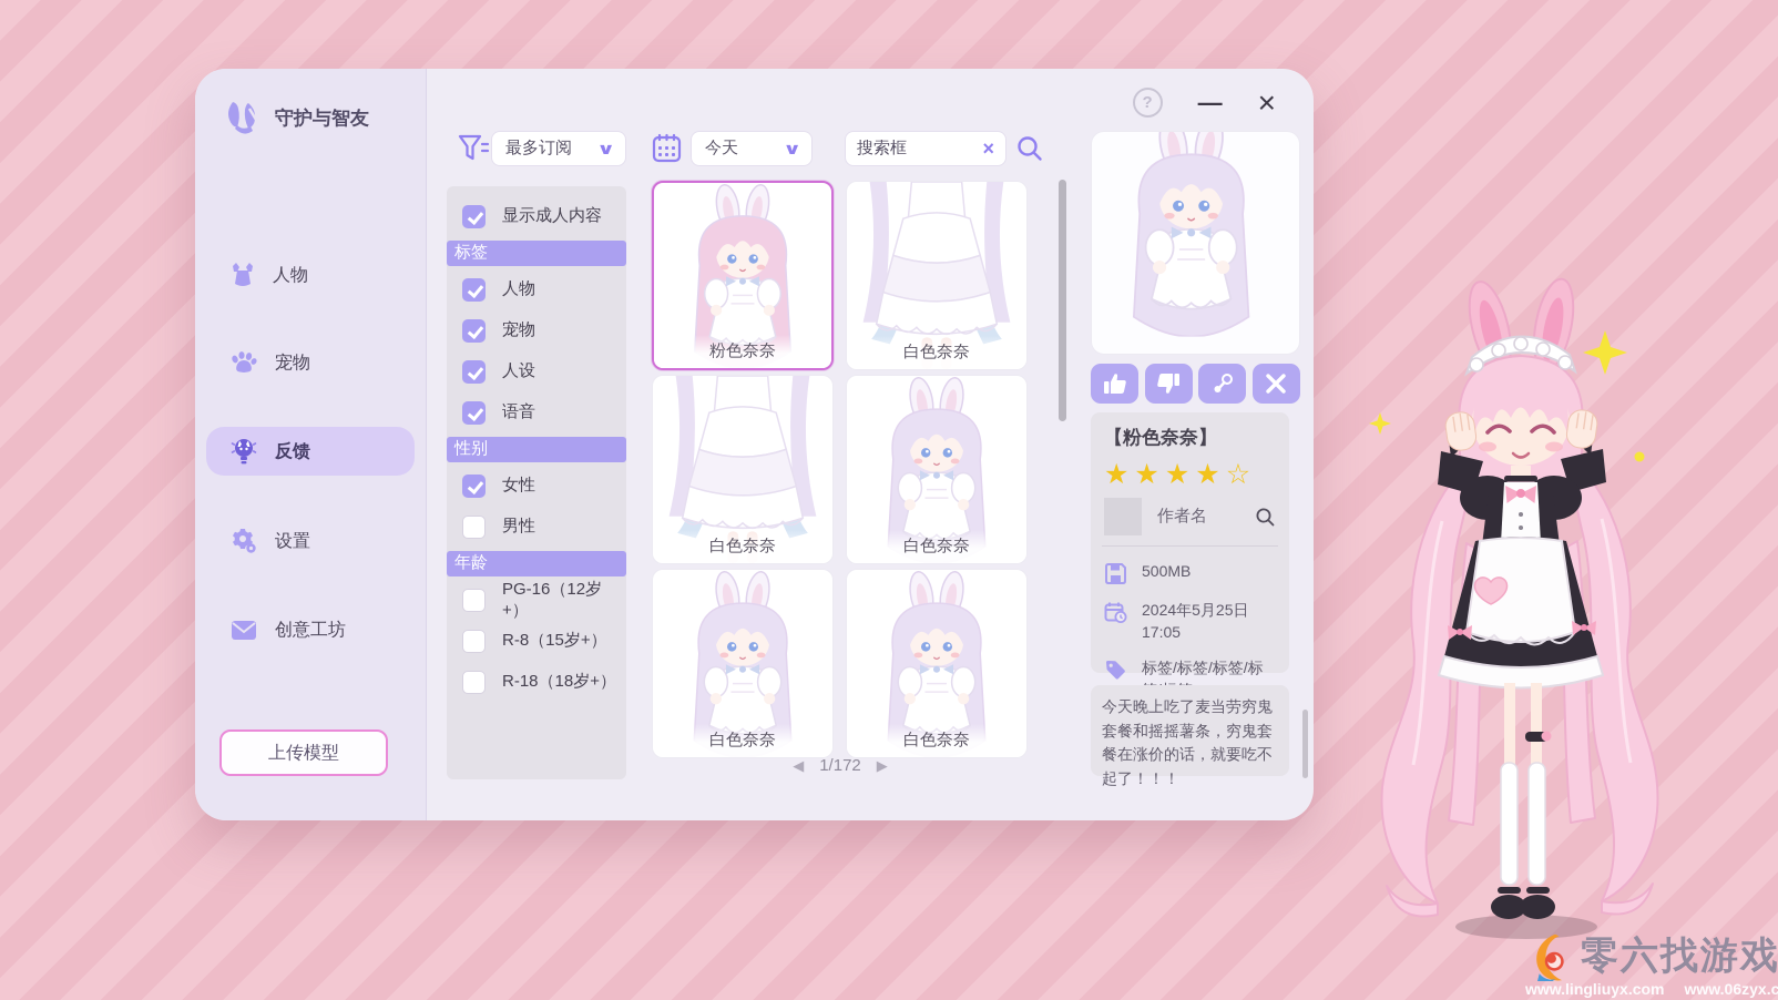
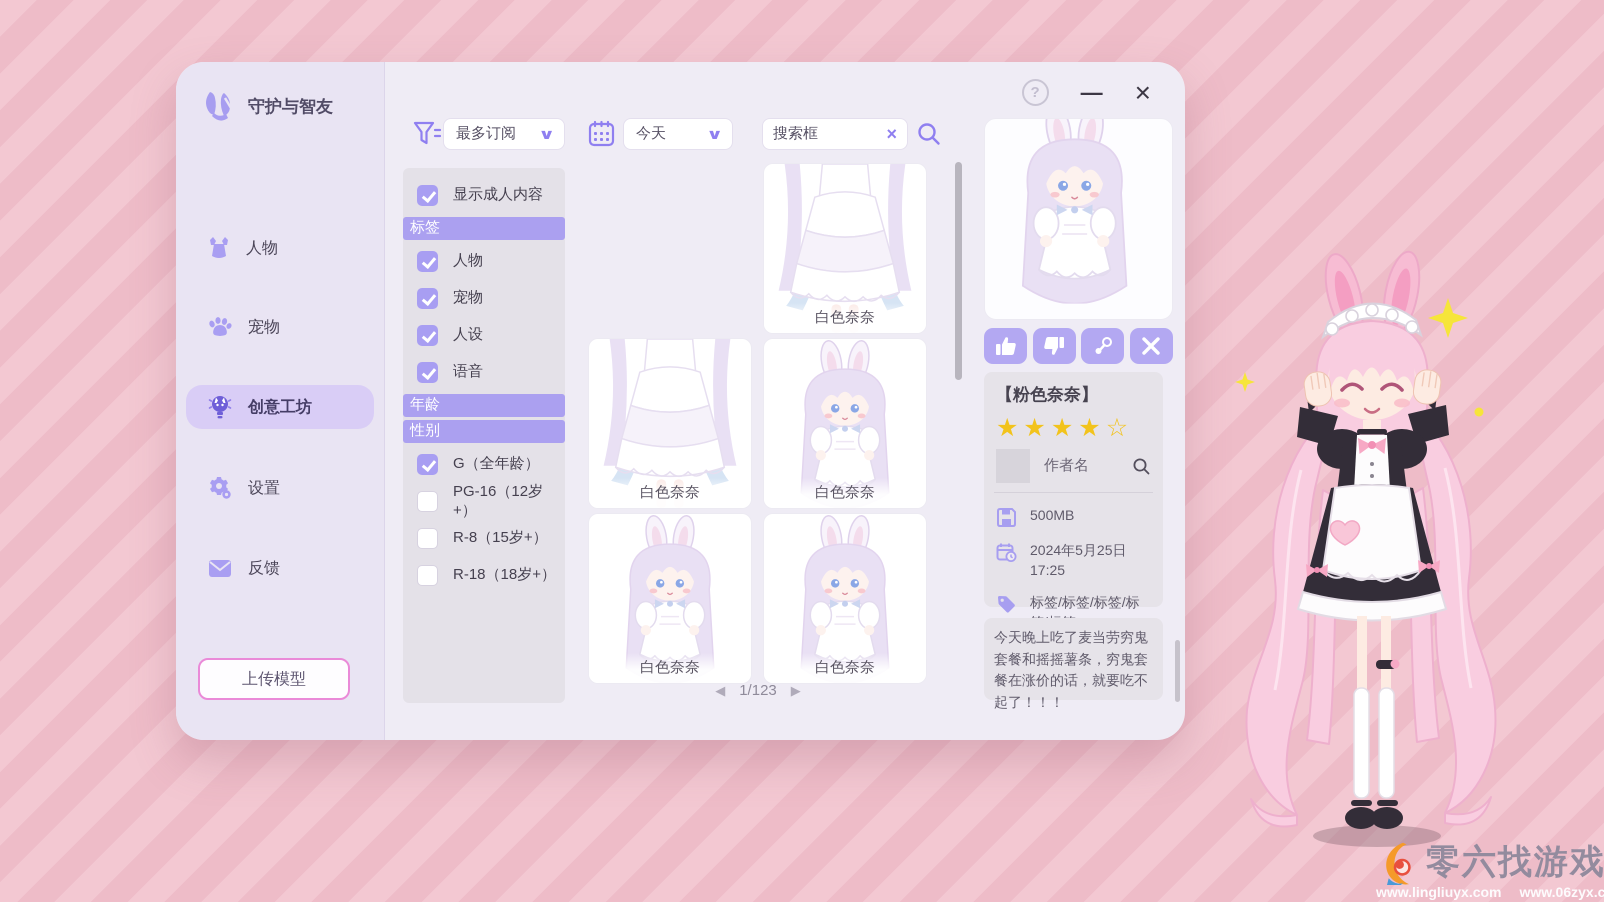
  守护与智友
  人物
  宠物
- 反馈
+ 创意工坊
  设置
- 创意工坊
+ 反馈
  上传模型
  ?
  —
  ×
  最多订阅
  ∨
  今天
  ∨
  搜索框
  ×
  显示成人内容
  标签
  人物
  宠物
  人设
  语音
- 性别
+ 年龄
- 女性
- 男性
- 年龄
+ 性别
+ G（全年龄）
  PG-16（12岁+）
  R-8（15岁+）
  R-18（18岁+）
- 粉色奈奈
  白色奈奈
  白色奈奈
  白色奈奈
  白色奈奈
  白色奈奈
  ◀
- 1/172
+ 1/123
  ▶
  【粉色奈奈】
  ★★★★☆
  作者名
  500MB
- 2024年5月25日 17:05
+ 2024年5月25日 17:25
  标签/标签/标签/标
  今天晚上吃了麦当劳穷鬼套餐和摇摇薯条，穷鬼套餐在涨价的话，就要吃不起了！！！
  零六找游戏
  www.lingliuyx.com
  www.06zyx.c
